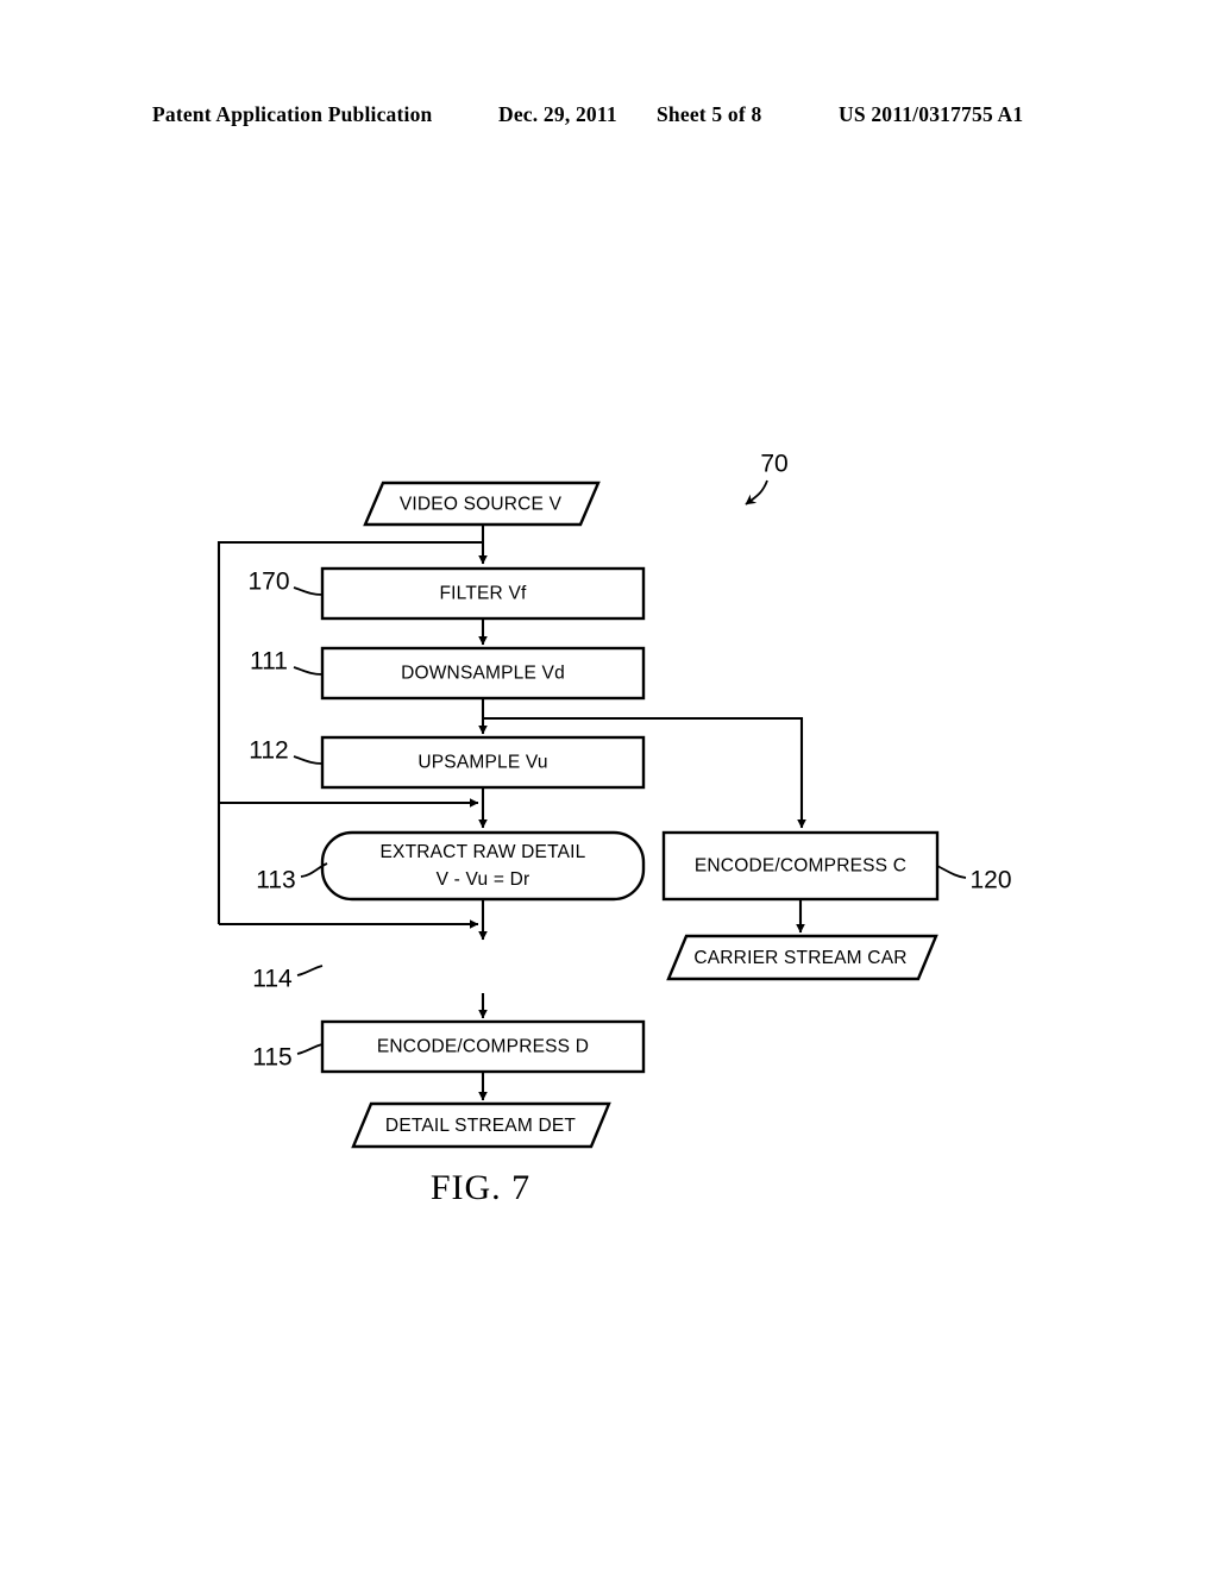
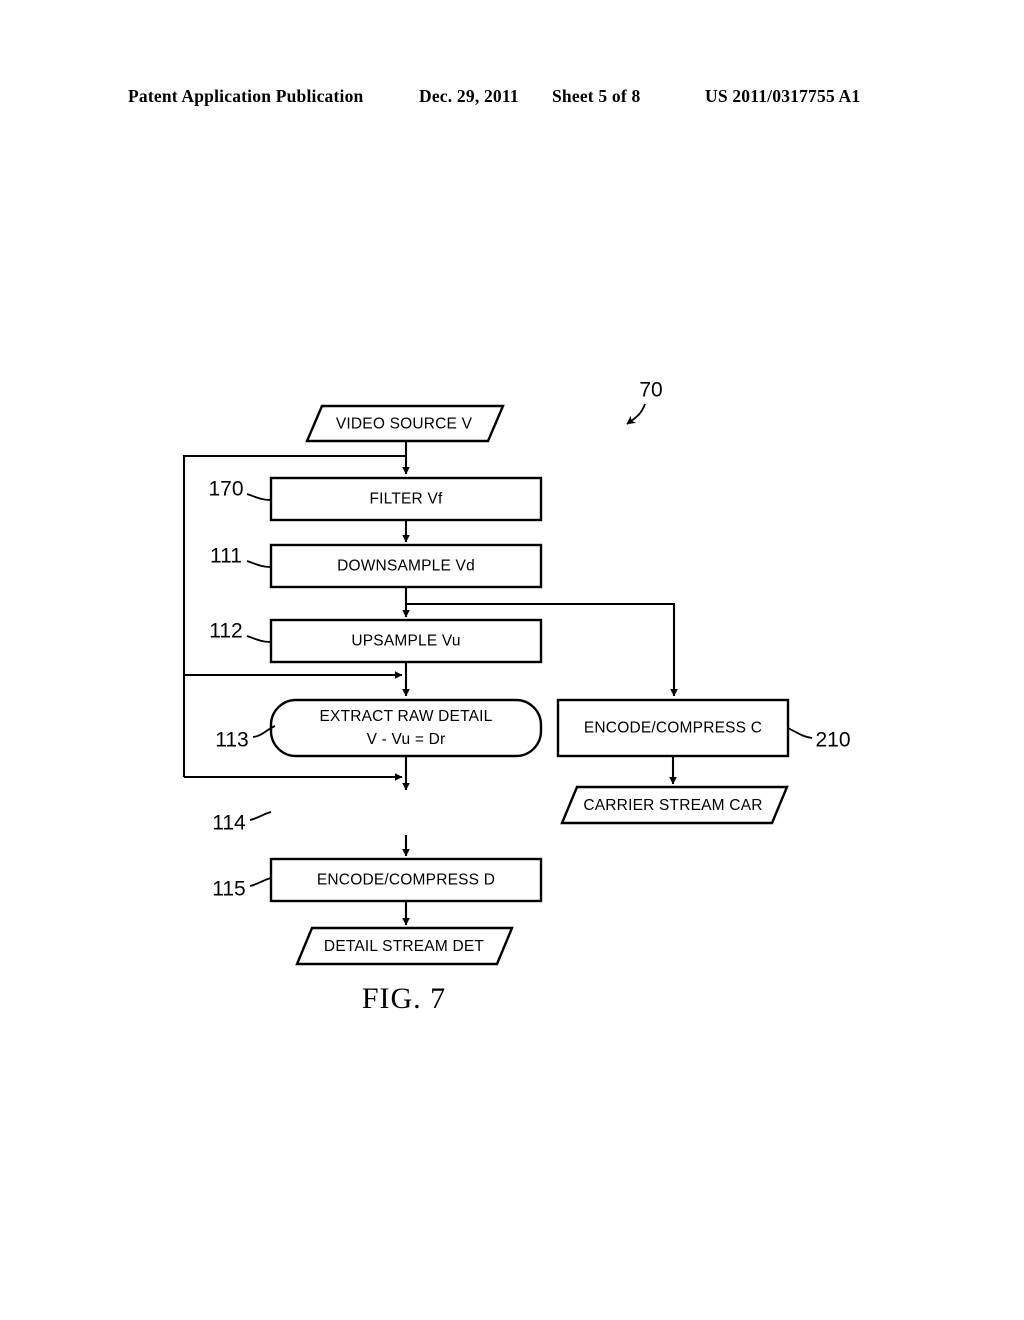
  Patent Application Publication
  Dec. 29, 2011
  Sheet 5 of 8
  US 2011/0317755 A1
  70
  VIDEO SOURCE V
  FILTER Vf
  170
  DOWNSAMPLE Vd
  111
  UPSAMPLE Vu
  112
  EXTRACT RAW DETAIL
  V - Vu = Dr
  113
  114
  ENCODE/COMPRESS D
  115
  DETAIL STREAM DET
  ENCODE/COMPRESS C
- 120
+ 210
  CARRIER STREAM CAR
  FIG. 7
